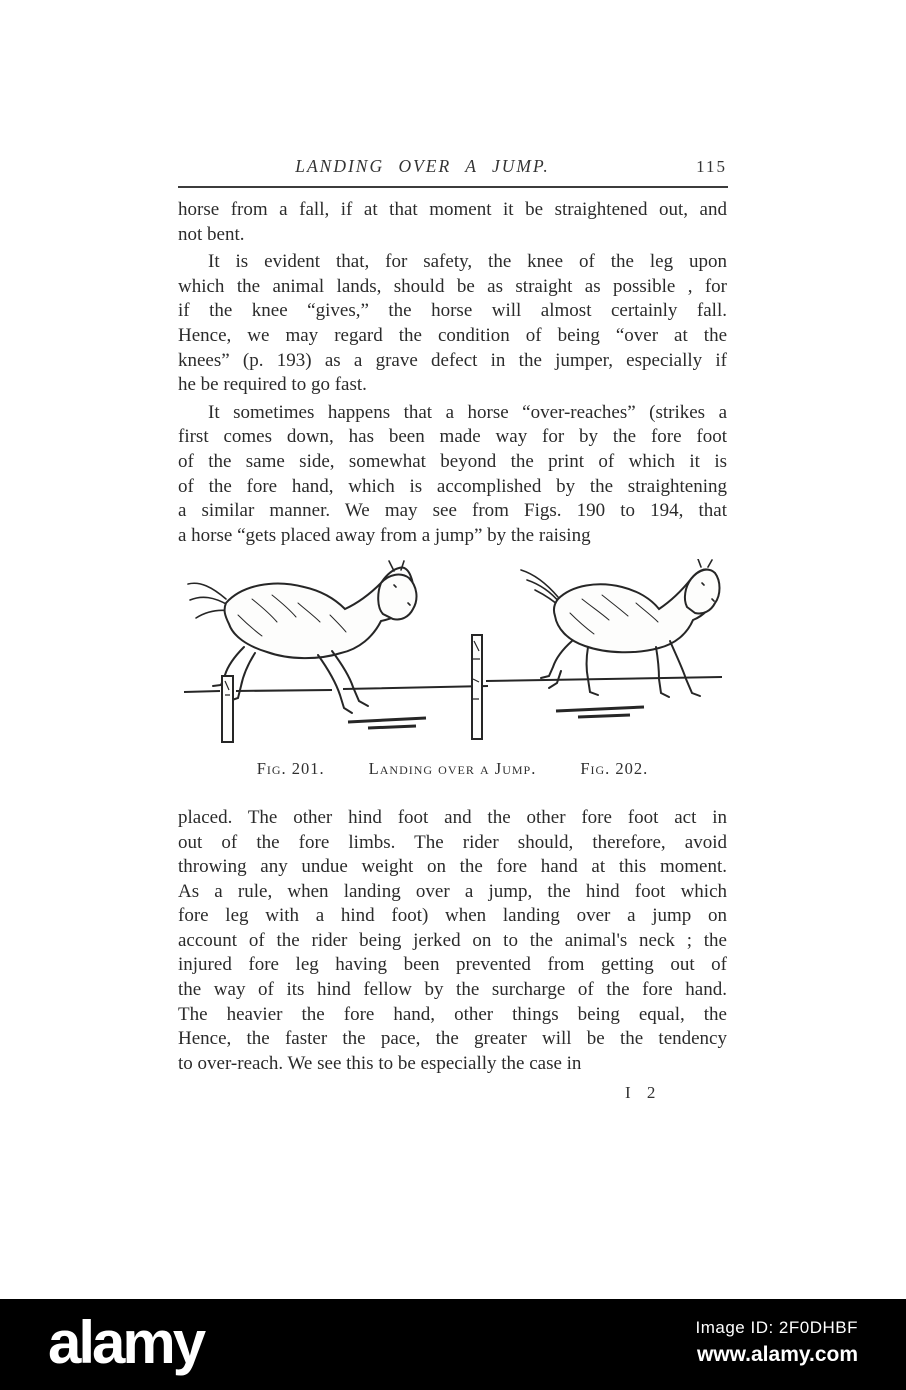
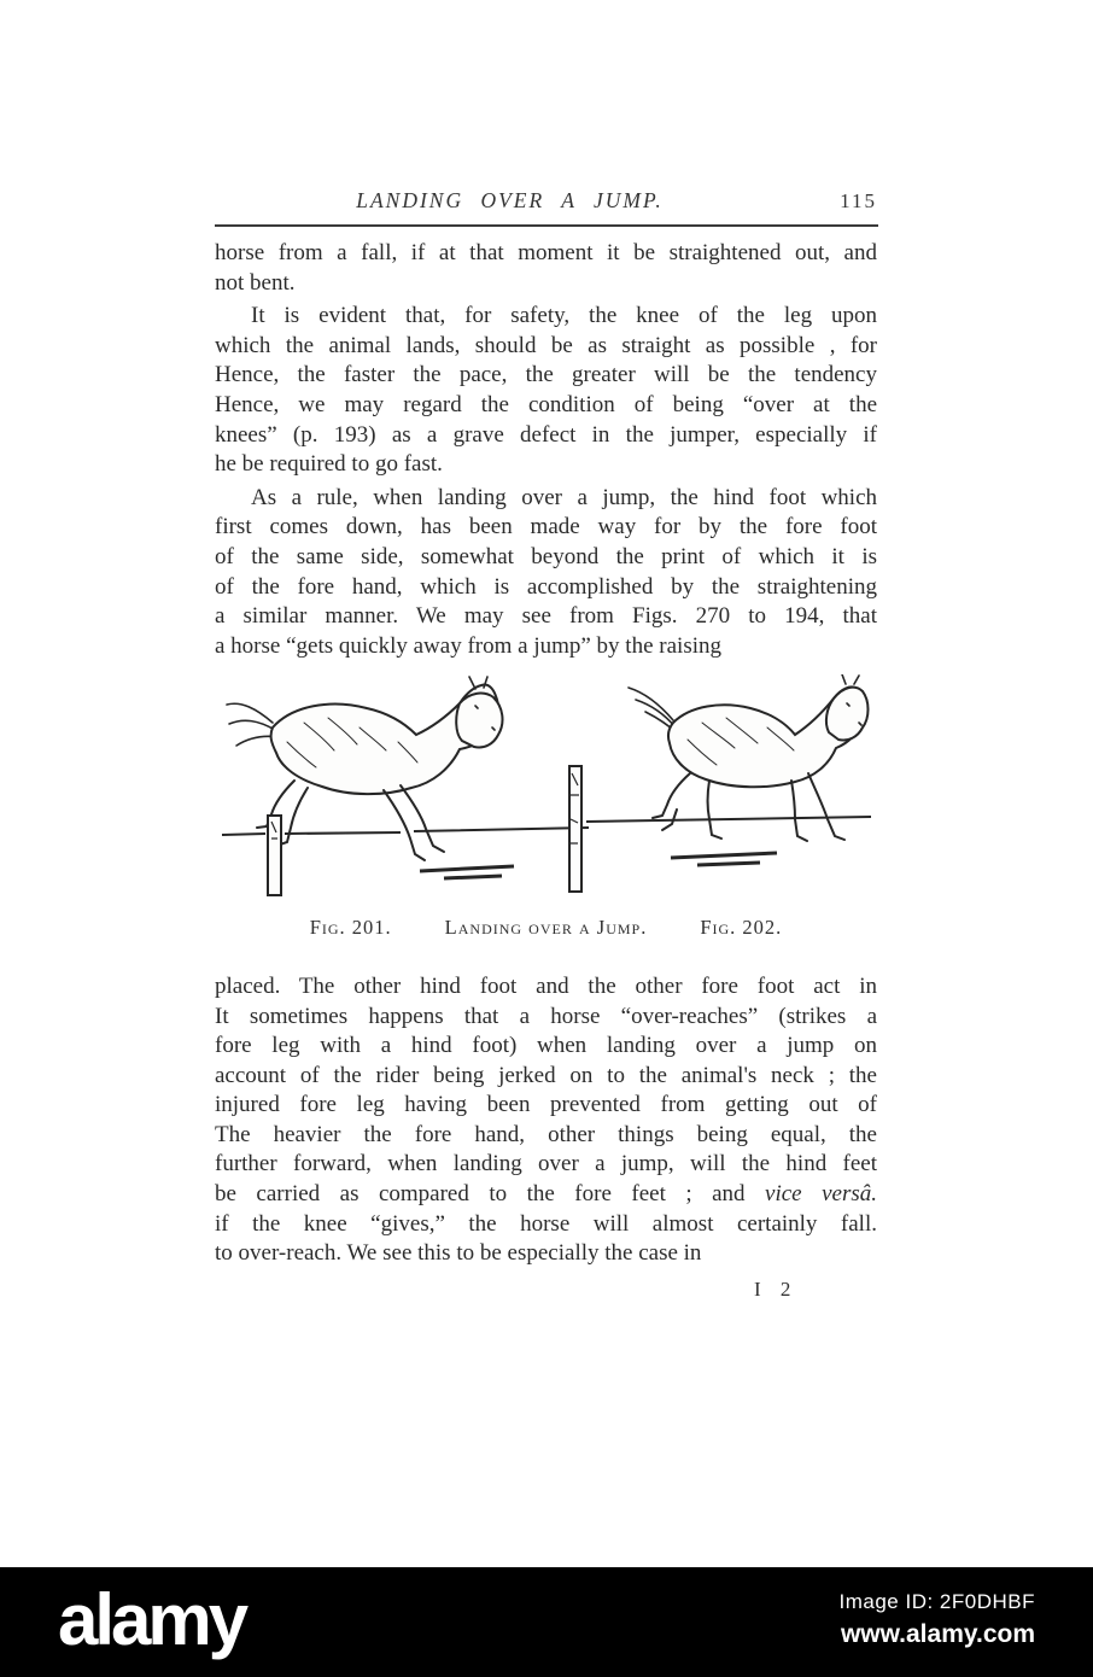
  LANDING OVER A JUMP.
  115
  horse from a fall, if at that moment it be straightened out, and
  not bent.
  It is evident that, for safety, the knee of the leg upon
  which the animal lands, should be as straight as possible , for
- if the knee “gives,” the horse will almost certainly fall.
+ Hence, the faster the pace, the greater will be the tendency
  Hence, we may regard the condition of being “over at the
  knees” (p. 193) as a grave defect in the jumper, especially if
  he be required to go fast.
- It sometimes happens that a horse “over-reaches” (strikes a
+ As a rule, when landing over a jump, the hind foot which
  first comes down, has been made way for by the fore foot
  of the same side, somewhat beyond the print of which it is
  of the fore hand, which is accomplished by the straightening
- a similar manner. We may see from Figs. 190 to 194, that
+ a similar manner. We may see from Figs. 270 to 194, that
- a horse “gets placed away from a jump” by the raising
+ a horse “gets quickly away from a jump” by the raising
  Fig. 201.
  Landing over a Jump.
  Fig. 202.
  placed. The other hind foot and the other fore foot act in
- out of the fore limbs. The rider should, therefore, avoid
- throwing any undue weight on the fore hand at this moment.
- As a rule, when landing over a jump, the hind foot which
+ It sometimes happens that a horse “over-reaches” (strikes a
  fore leg with a hind foot) when landing over a jump on
  account of the rider being jerked on to the animal's neck ; the
  injured fore leg having been prevented from getting out of
- the way of its hind fellow by the surcharge of the fore hand.
  The heavier the fore hand, other things being equal, the
+ further forward, when landing over a jump, will the hind feet
+ be carried as compared to the fore feet ; and vice versâ.
- Hence, the faster the pace, the greater will be the tendency
+ if the knee “gives,” the horse will almost certainly fall.
  to over-reach. We see this to be especially the case in
  I 2
  alamy
  Image ID: 2F0DHBF
  www.alamy.com
